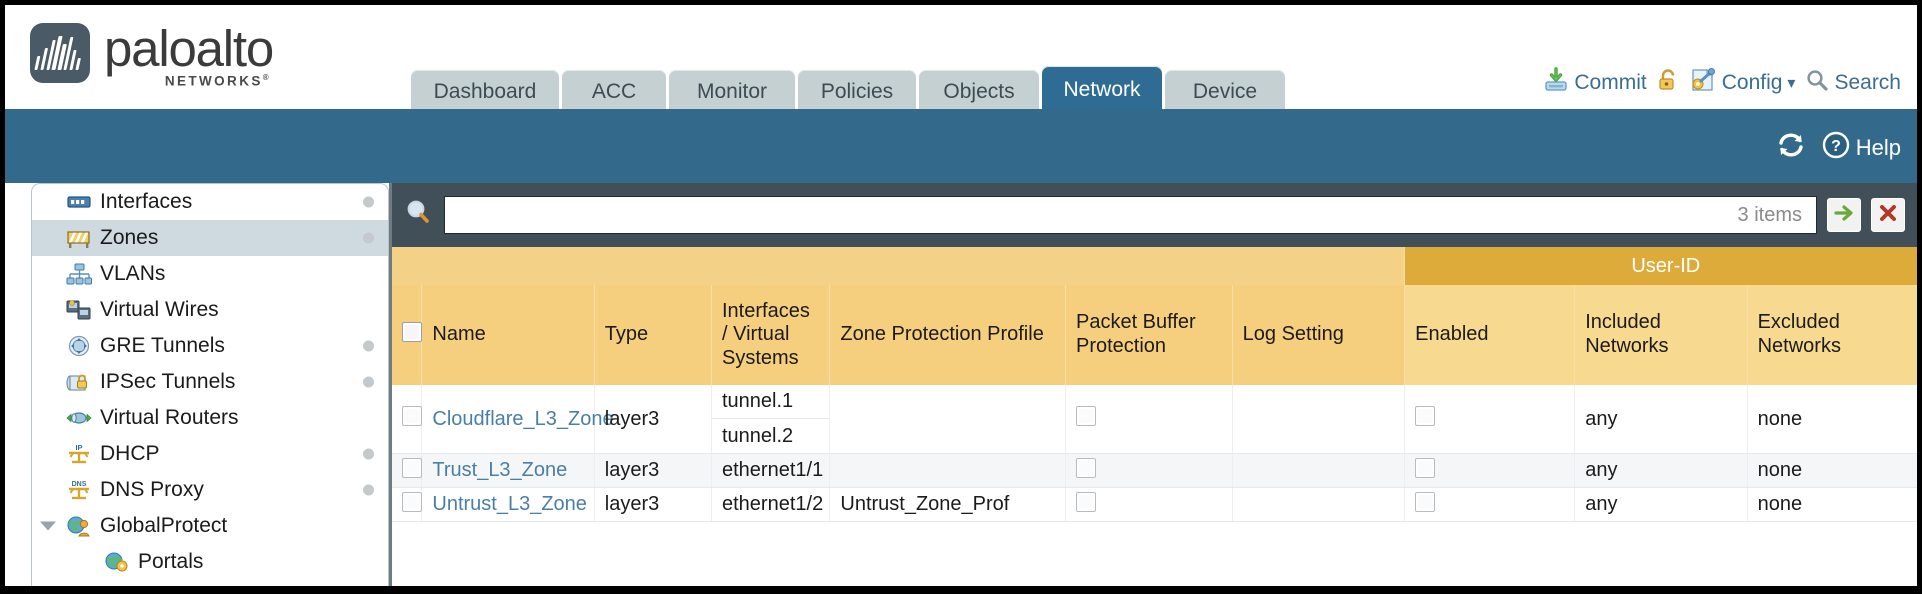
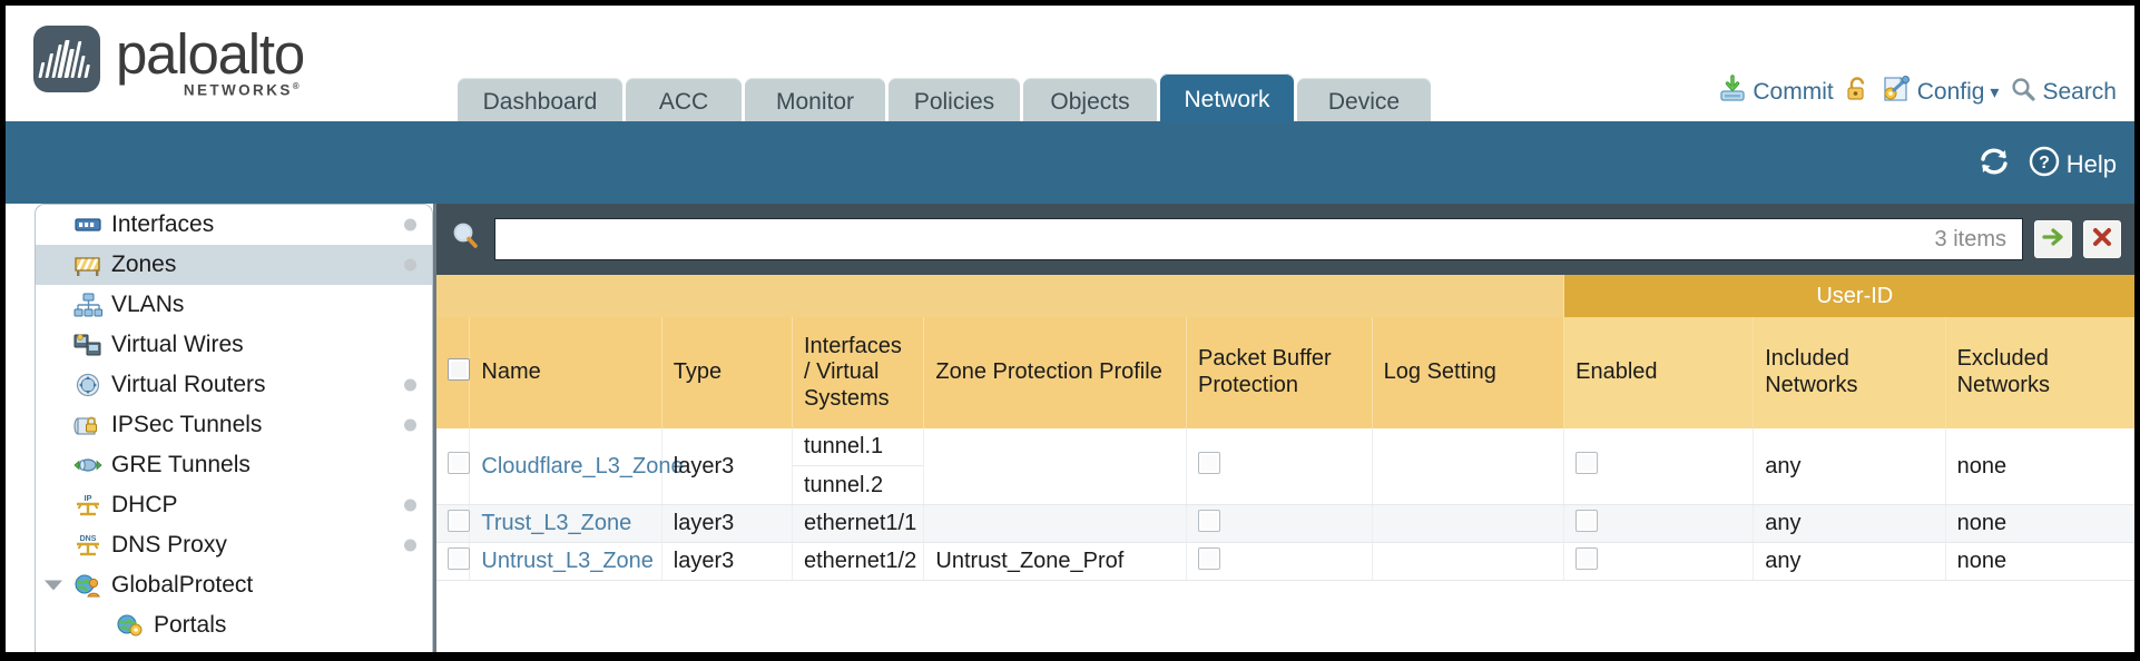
  paloalto
  NETWORKS®
  Dashboard
  ACC
  Monitor
  Policies
  Objects
  Network
  Device
  Commit
  Config
  ▾
  Search
  ?
  Help
  Interfaces
  Zones
  VLANs
  Virtual Wires
- GRE Tunnels
+ Virtual Routers
  IPSec Tunnels
- Virtual Routers
+ GRE Tunnels
  IP
  DHCP
  DNS Proxy
  GlobalProtect
  Portals
  3 items
  	User-ID
  	Name	Type	Interfaces / Virtual Systems	Zone Protection Profile	Packet Buffer Protection	Log Setting	Enabled	Included Networks	Excluded Networks
  	Cloudflare_L3_Zone	layer3	tunnel.1 tunnel.2					any	none
  	Trust_L3_Zone	layer3	ethernet1/1					any	none
  	Untrust_L3_Zone	layer3	ethernet1/2	Untrust_Zone_Prof				any	none
